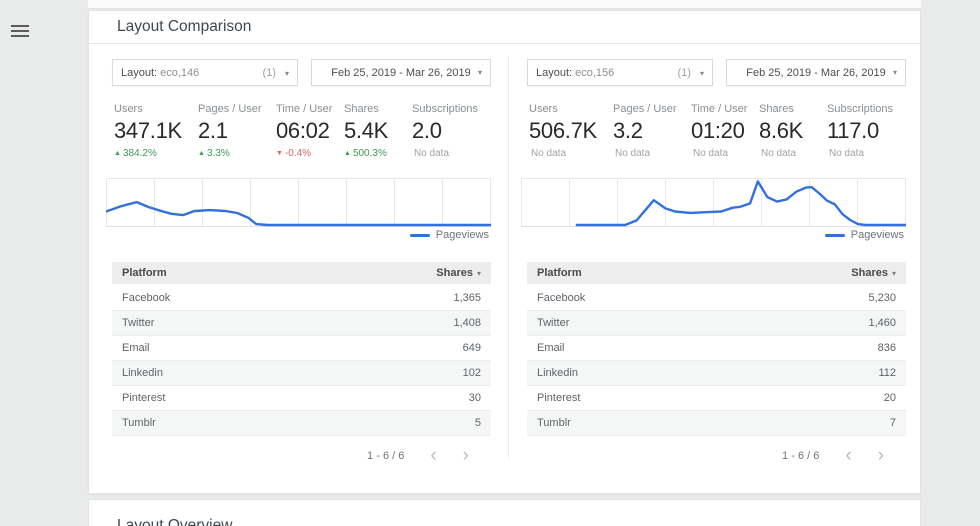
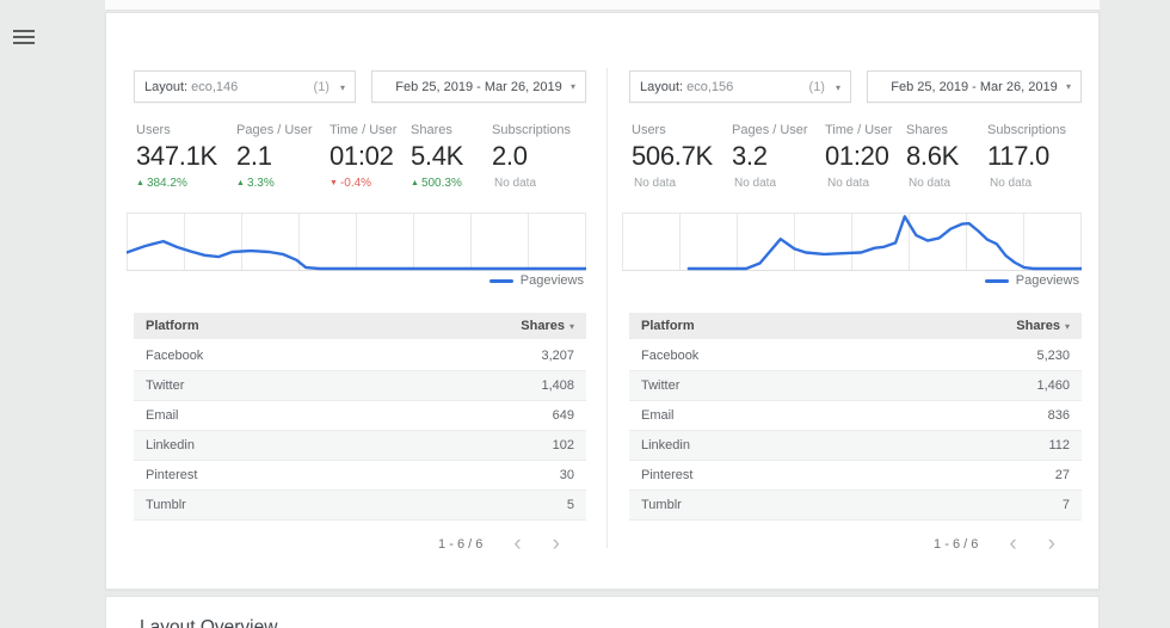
- Layout Comparison
  Layout: eco,146
  (1) ▾
  Feb 25, 2019 - Mar 26, 2019
  ▾
  Users
  347.1K
  384.2%
  Pages / User
  2.1
  3.3%
  Time / User
- 06:02
+ 01:02
  -0.4%
  Shares
  5.4K
  500.3%
  Subscriptions
  2.0
  No data
  Pageviews
  Platform
  Shares
  ▾
  Facebook
- 1,365
+ 3,207
  Twitter
  1,408
  Email
  649
  Linkedin
  102
  Pinterest
  30
  Tumblr
  5
  1 - 6 / 6
  ‹
  ›
  Layout: eco,156
  (1) ▾
  Feb 25, 2019 - Mar 26, 2019
  ▾
  Users
  506.7K
  No data
  Pages / User
  3.2
  No data
  Time / User
  01:20
  No data
  Shares
  8.6K
  No data
  Subscriptions
  117.0
  No data
  Pageviews
  Platform
  Shares
  ▾
  Facebook
  5,230
  Twitter
  1,460
  Email
  836
  Linkedin
  112
  Pinterest
- 20
+ 27
  Tumblr
  7
  1 - 6 / 6
  ‹
  ›
